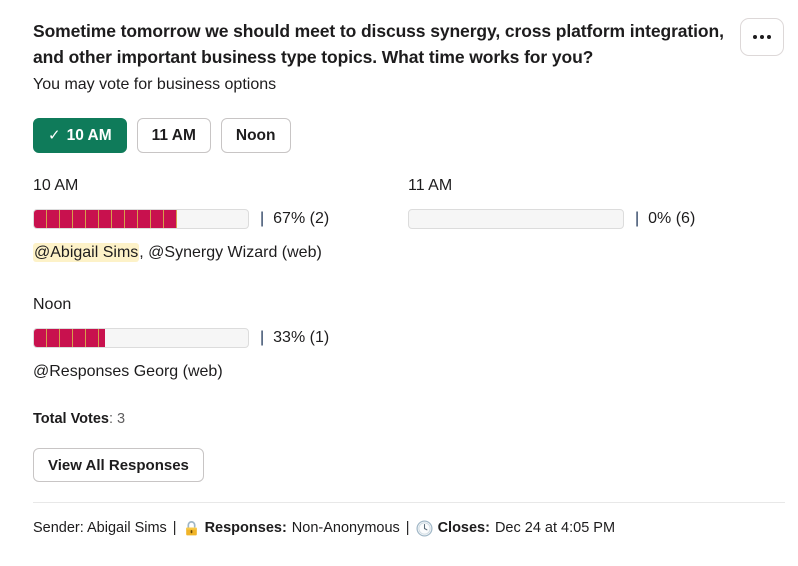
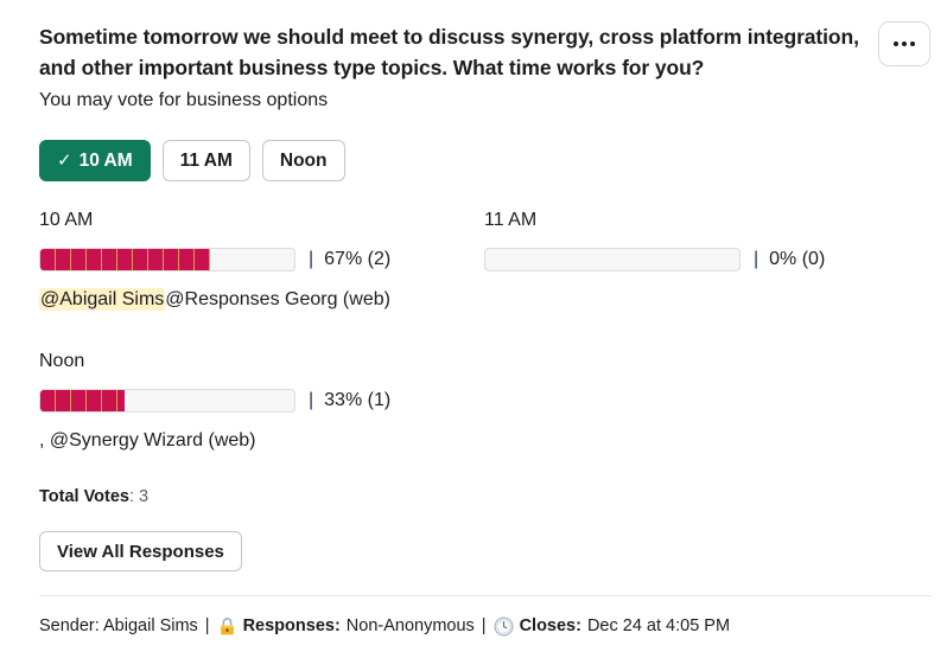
  Sometime tomorrow we should meet to discuss synergy, cross platform integration, and other important business type topics. What time works for you?
  You may vote for business options
  ✓
  10 AM
  11 AM
  Noon
  10 AM
  |
  67% (2)
- @Abigail Sims, @Synergy Wizard (web)
+ @Abigail Sims@Responses Georg (web)
  11 AM
  |
- 0% (6)
+ 0% (0)
  Noon
  |
  33% (1)
- @Responses Georg (web)
+ , @Synergy Wizard (web)
  Total Votes: 3
  View All Responses
  Sender: Abigail Sims
  |
  Responses:
  Non-Anonymous
  |
  Closes:
  Dec 24 at 4:05 PM
